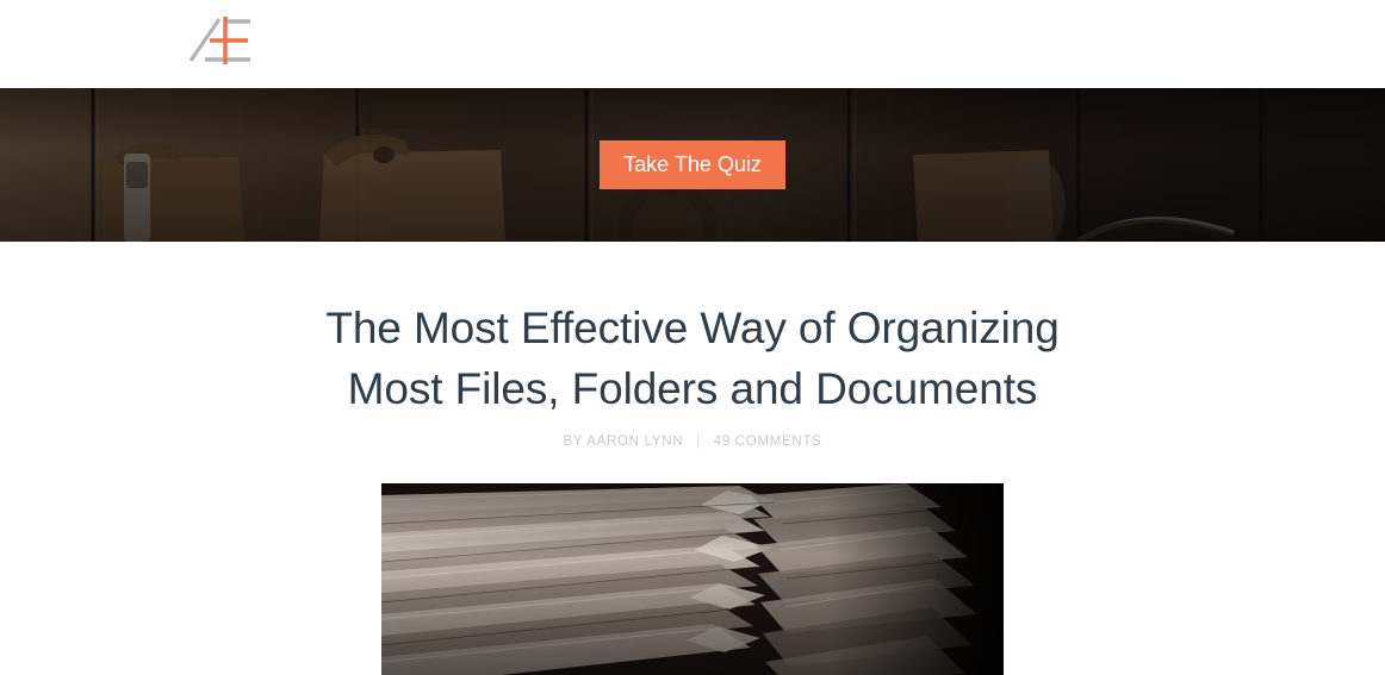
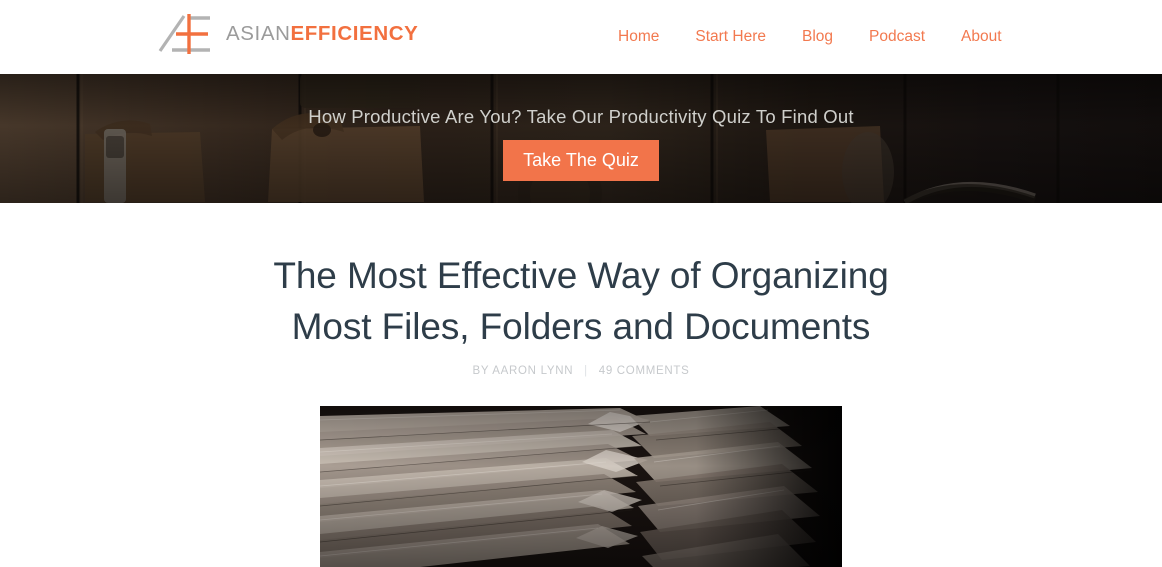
+ ASIANEFFICIENCY
+ Home
+ Start Here
+ Blog
+ Podcast
+ About
+ How Productive Are You? Take Our Productivity Quiz To Find Out
  Take The Quiz
  The Most Effective Way of Organizing Most Files, Folders and Documents
  BY AARON LYNN | 49 COMMENTS
